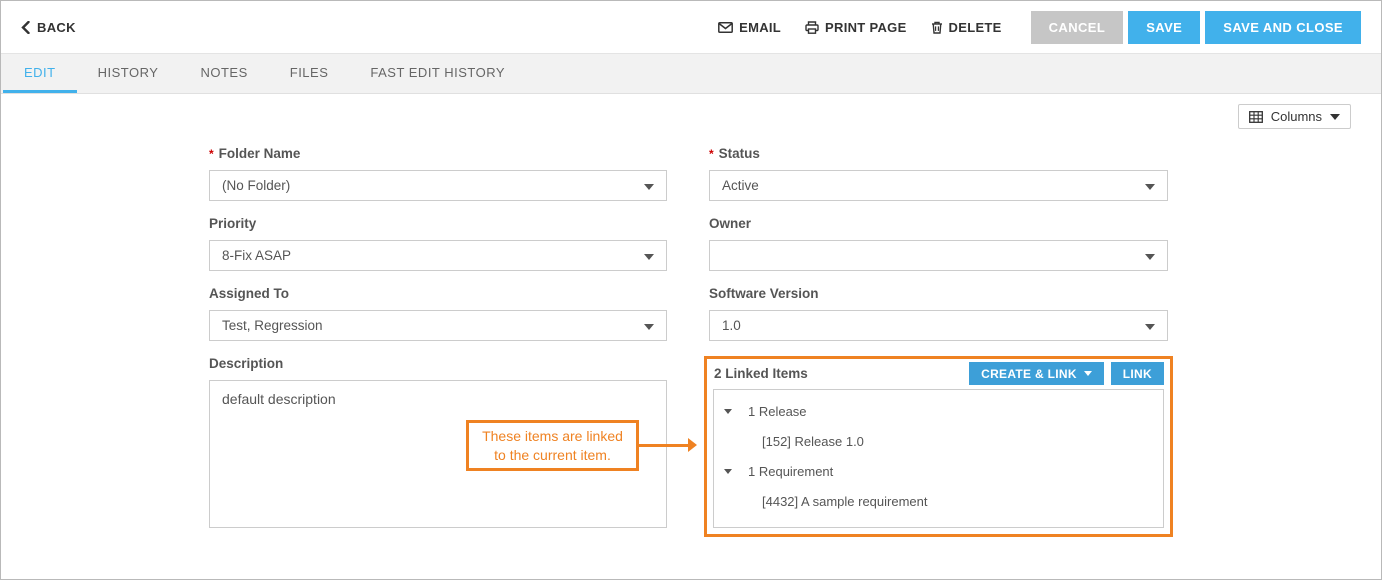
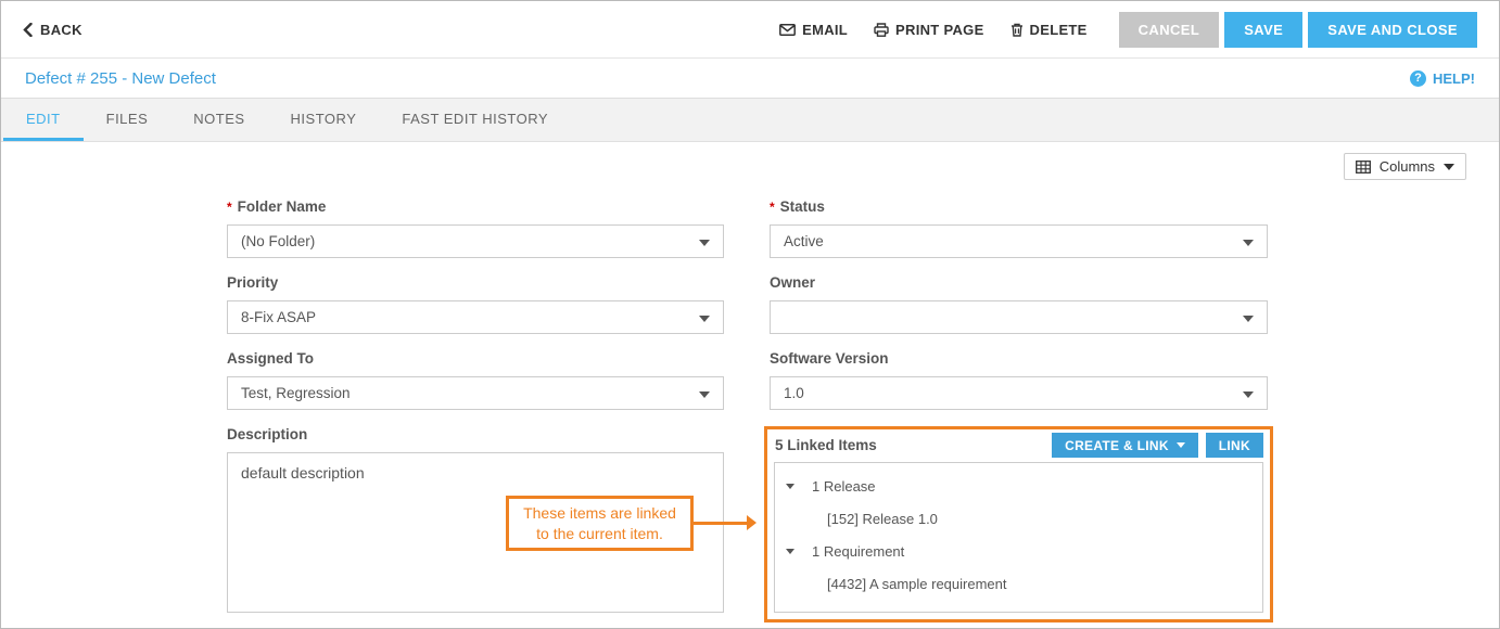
  BACK
  EMAIL
  PRINT PAGE
  DELETE
  CANCEL
  SAVE
  SAVE AND CLOSE
+ Defect # 255 - New Defect
+ ?
+ HELP!
  EDIT
- HISTORY
+ FILES
  NOTES
- FILES
+ HISTORY
  FAST EDIT HISTORY
  Columns
  *
  Folder Name
  (No Folder)
  Priority
  8-Fix ASAP
  Assigned To
  Test, Regression
  Description
  default description
  *
  Status
  Active
  Owner
  Software Version
  1.0
- 2 Linked Items
+ 5 Linked Items
  CREATE & LINK
  LINK
  1 Release
  [152] Release 1.0
  1 Requirement
  [4432] A sample requirement
  These items are linked
  to the current item.
